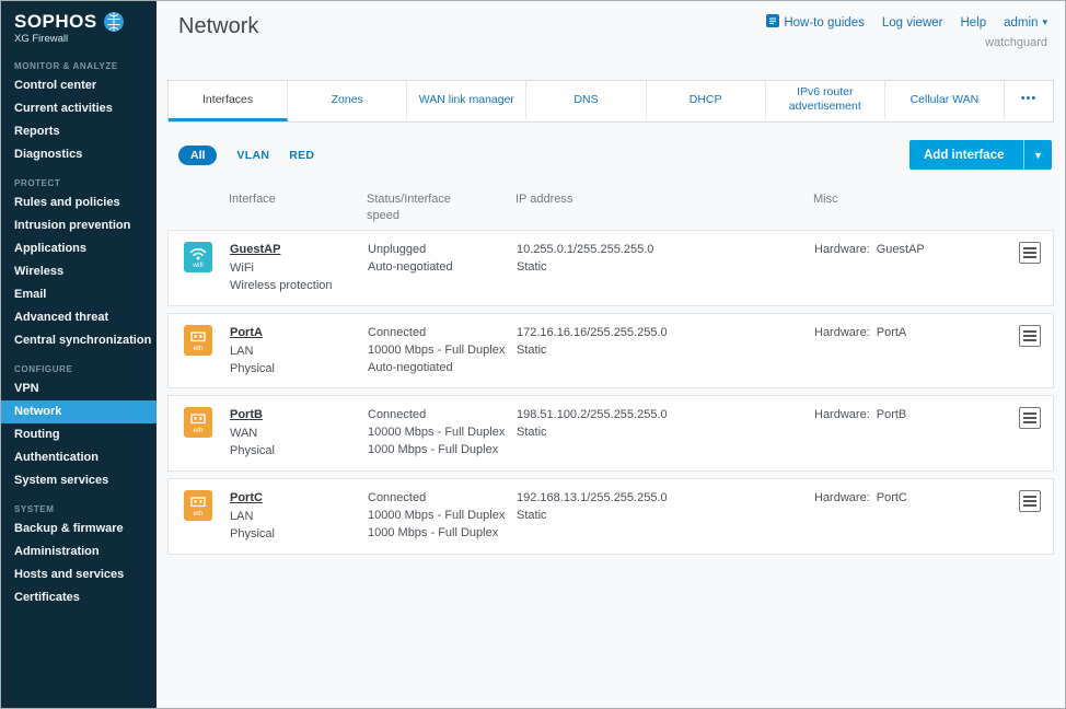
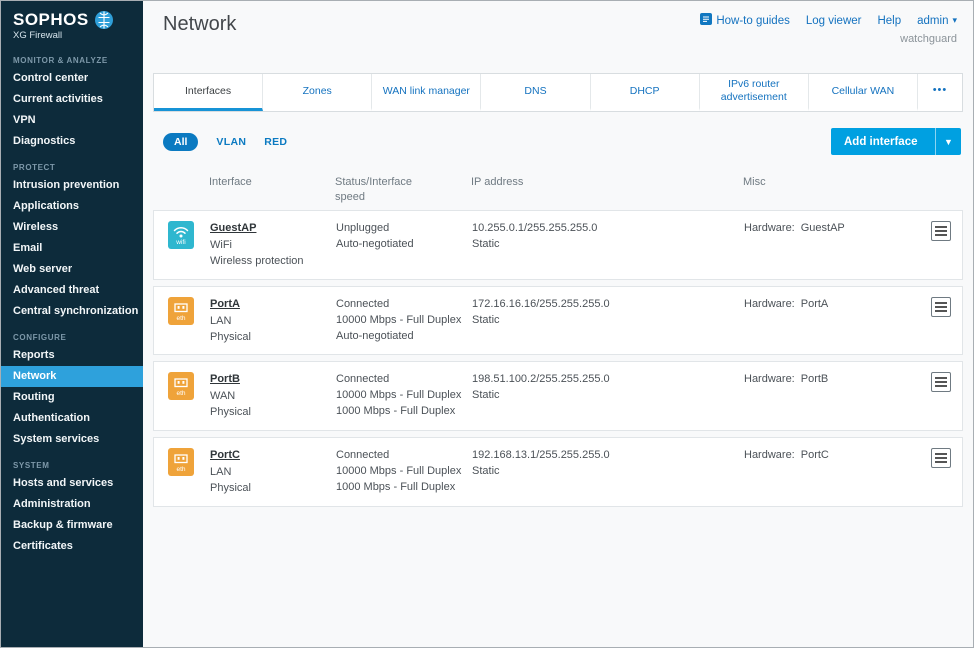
  SOPHOS
  XG Firewall
  MONITOR & ANALYZE
  Control center
  Current activities
- Reports
+ VPN
  Diagnostics
  PROTECT
- Rules and policies
  Intrusion prevention
  Applications
  Wireless
  Email
+ Web server
  Advanced threat
  Central synchronization
  CONFIGURE
- VPN
+ Reports
  Network
  Routing
  Authentication
  System services
  SYSTEM
- Backup & firmware
+ Hosts and services
  Administration
- Hosts and services
+ Backup & firmware
  Certificates
  Network
  How-to guides
  Log viewer
  Help
  admin
  ▾
  watchguard
  Interfaces
  Zones
  WAN link manager
  DNS
  DHCP
  IPv6 router advertisement
  Cellular WAN
  •••
  All
  VLAN
  RED
  Add interface
  ▼
  Interface
  Status/Interface speed
  IP address
  Misc
  GuestAP
  WiFi
  Wireless protection
  Unplugged
  Auto-negotiated
  10.255.0.1/255.255.255.0
  Static
  Hardware: GuestAP
  PortA
  LAN
  Physical
  Connected
  10000 Mbps - Full Duplex
  Auto-negotiated
  172.16.16.16/255.255.255.0
  Static
  Hardware: PortA
  PortB
  WAN
  Physical
  Connected
  10000 Mbps - Full Duplex
  1000 Mbps - Full Duplex
  198.51.100.2/255.255.255.0
  Static
  Hardware: PortB
  PortC
  LAN
  Physical
  Connected
  10000 Mbps - Full Duplex
  1000 Mbps - Full Duplex
  192.168.13.1/255.255.255.0
  Static
  Hardware: PortC
